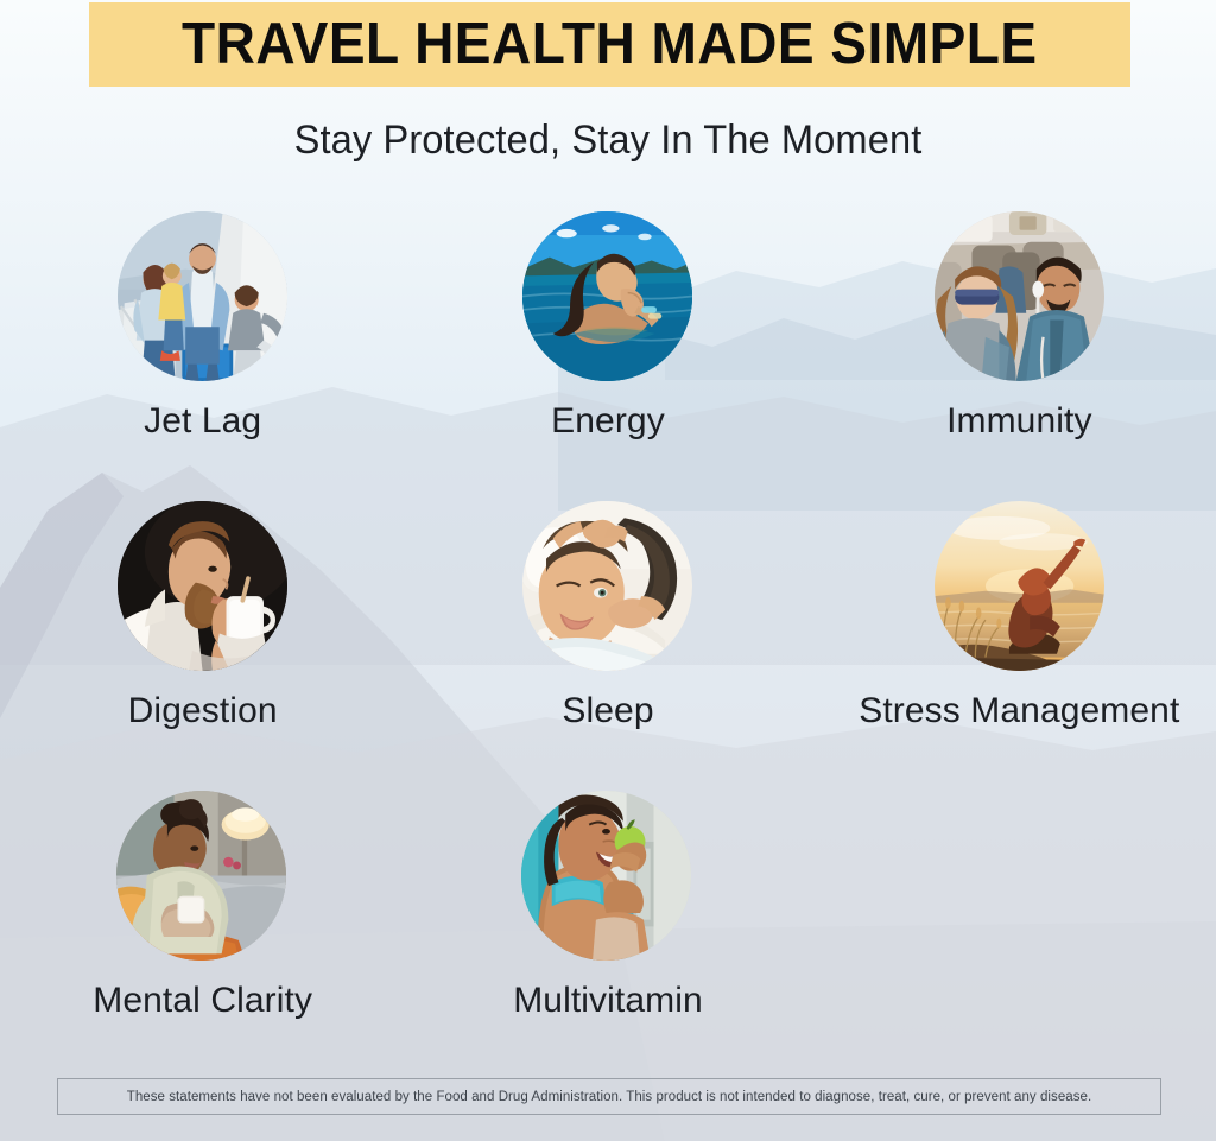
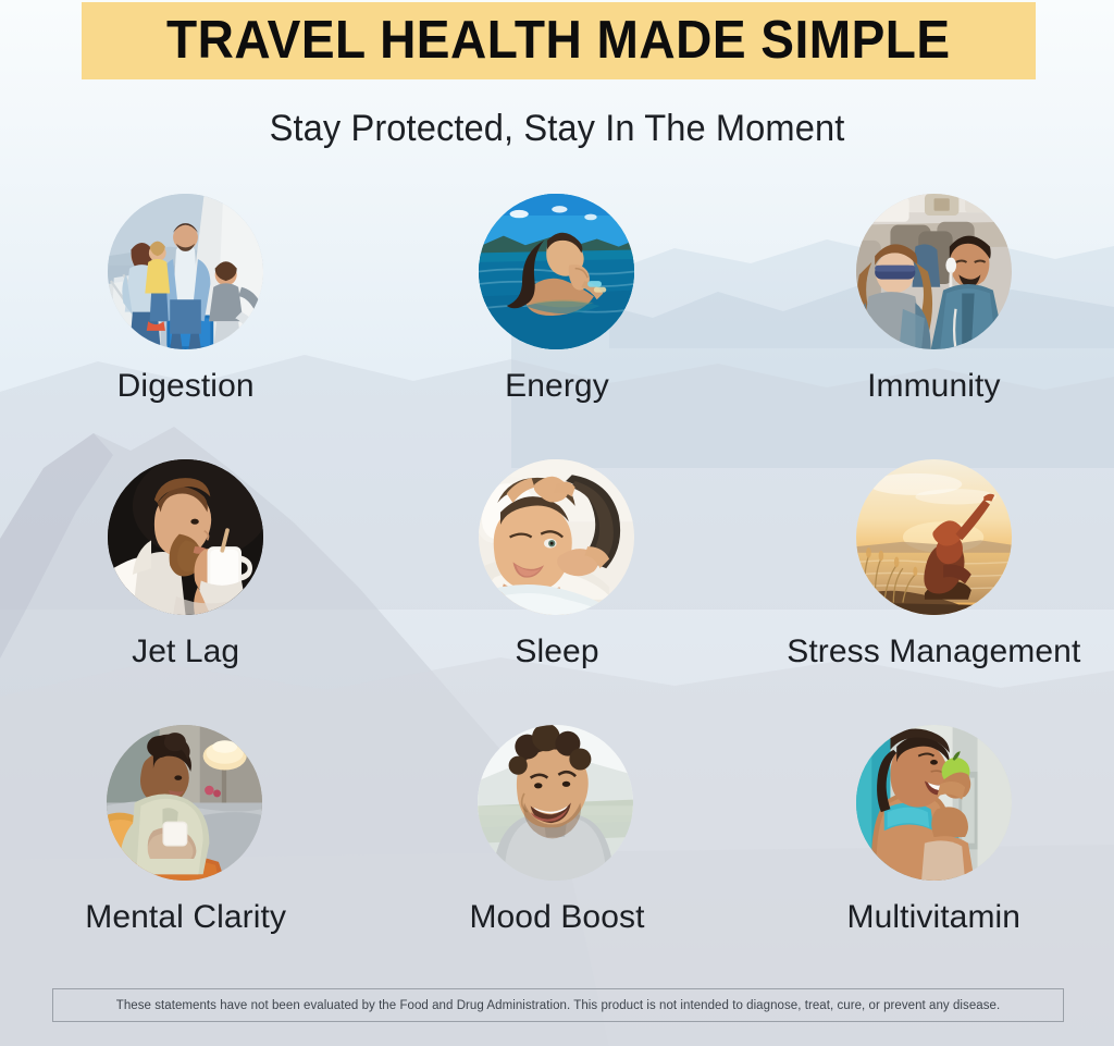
  TRAVEL HEALTH MADE SIMPLE
  Stay Protected, Stay In The Moment
- Jet Lag
+ Digestion
  Energy
  Immunity
- Digestion
+ Jet Lag
  Sleep
  Stress Management
  Mental Clarity
+ Mood Boost
  Multivitamin
  These statements have not been evaluated by the Food and Drug Administration. This product is not intended to diagnose, treat, cure, or prevent any disease.
